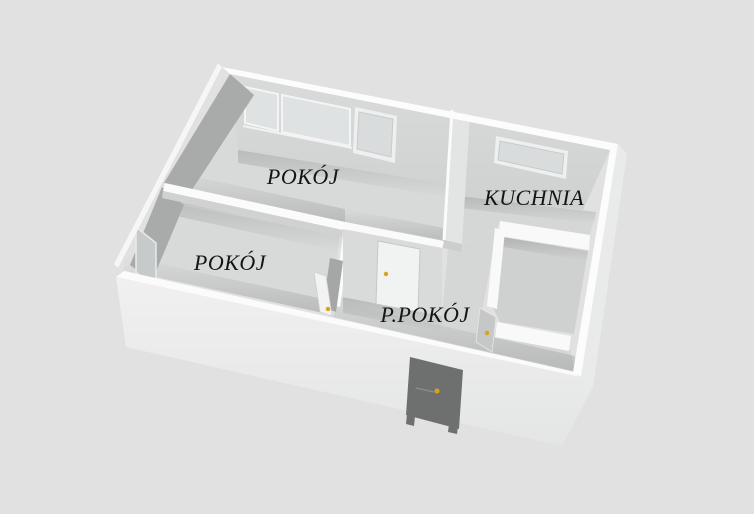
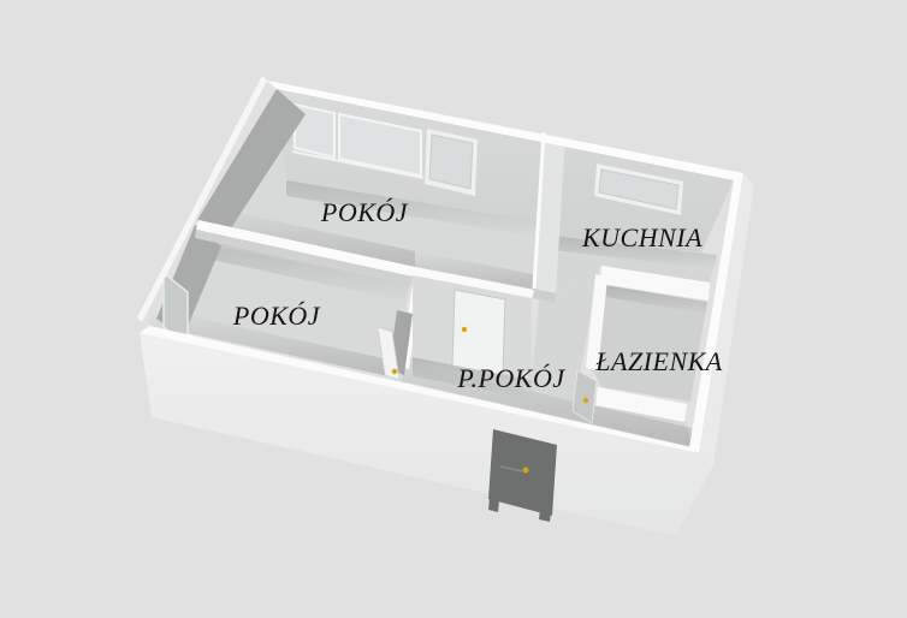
  POKÓJ
  POKÓJ
  KUCHNIA
  P.POKÓJ
+ ŁAZIENKA
